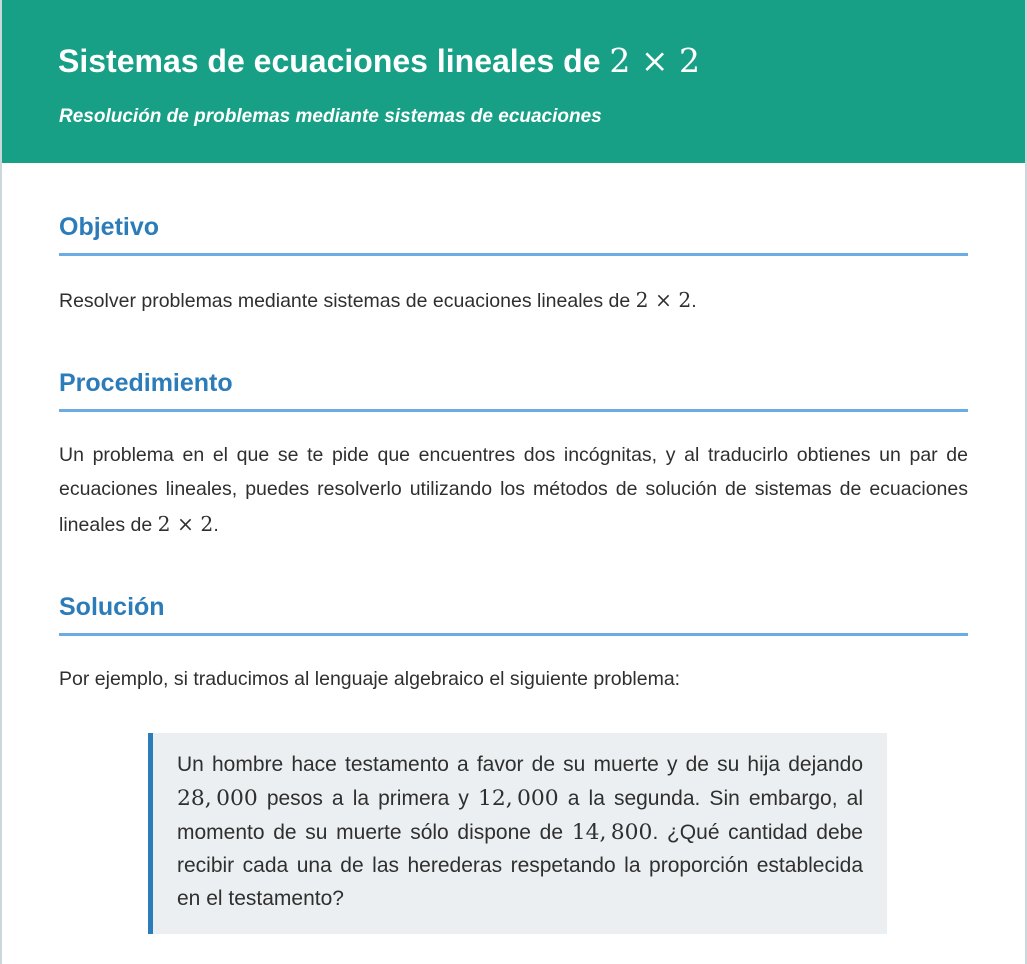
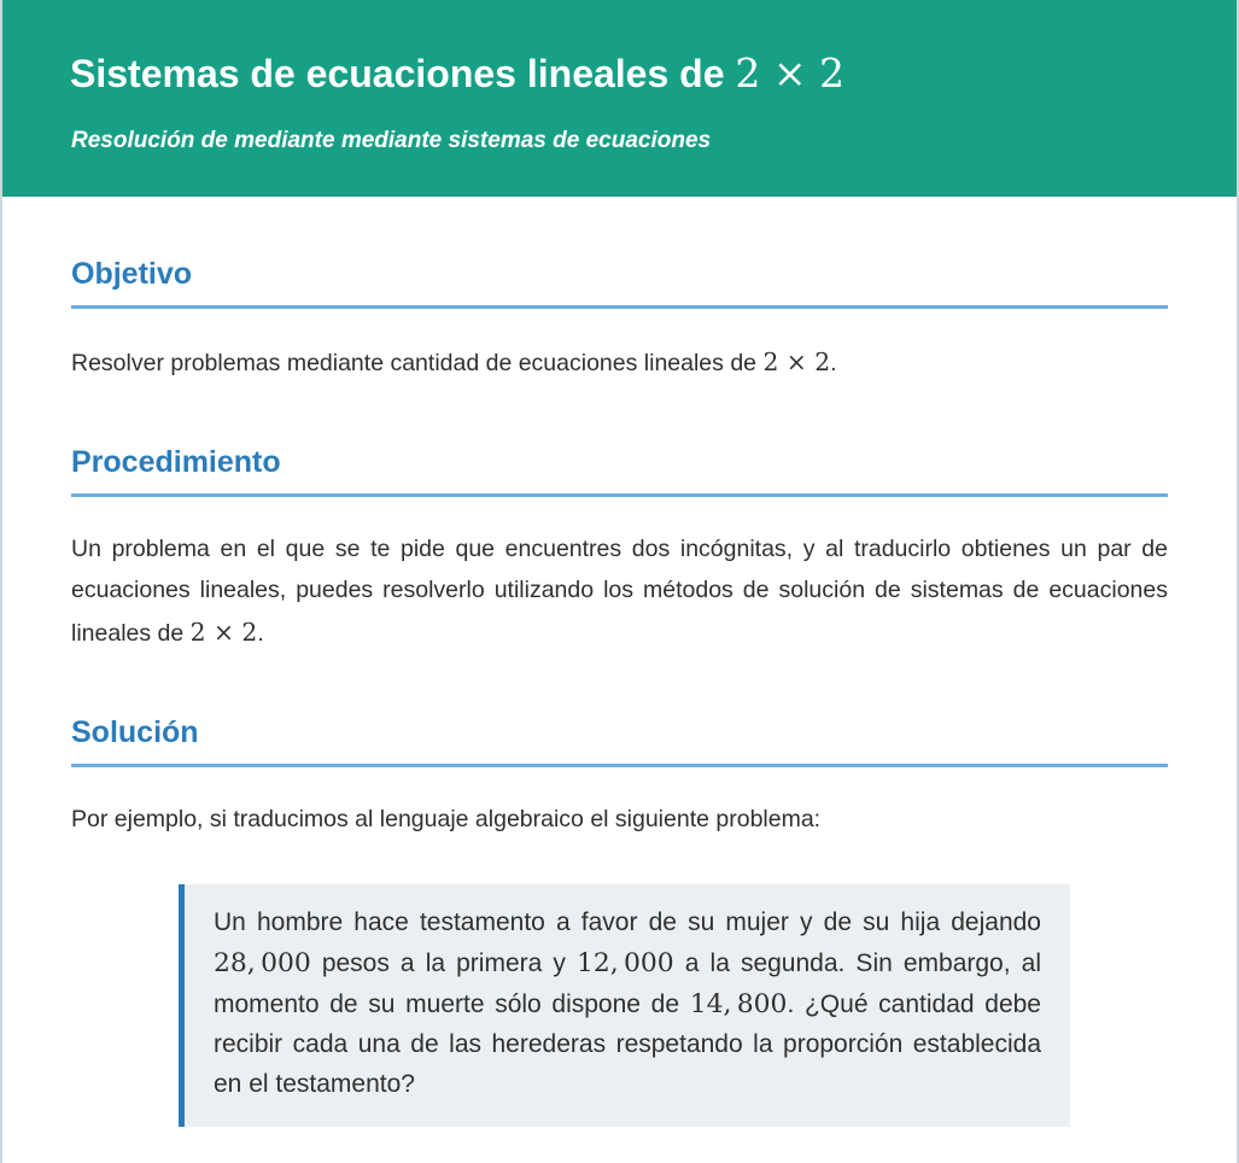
  Sistemas de ecuaciones lineales de 2 × 2
- Resolución de problemas mediante sistemas de ecuaciones
+ Resolución de mediante mediante sistemas de ecuaciones
  Objetivo
- Resolver problemas mediante sistemas de ecuaciones lineales de 2 × 2.
+ Resolver problemas mediante cantidad de ecuaciones lineales de 2 × 2.
  Procedimiento
  Un problema en el que se te pide que encuentres dos incógnitas, y al traducirlo obtienes un par de ecuaciones lineales, puedes resolverlo utilizando los métodos de solución de sistemas de ecuaciones lineales de 2 × 2.
  Solución
  Por ejemplo, si traducimos al lenguaje algebraico el siguiente problema:
- Un hombre hace testamento a favor de su muerte y de su hija dejando 28, 000 pesos a la primera y 12, 000 a la segunda. Sin embargo, al momento de su muerte sólo dispone de 14, 800. ¿Qué cantidad debe recibir cada una de las herederas respetando la proporción establecida en el testamento?
+ Un hombre hace testamento a favor de su mujer y de su hija dejando 28, 000 pesos a la primera y 12, 000 a la segunda. Sin embargo, al momento de su muerte sólo dispone de 14, 800. ¿Qué cantidad debe recibir cada una de las herederas respetando la proporción establecida en el testamento?
